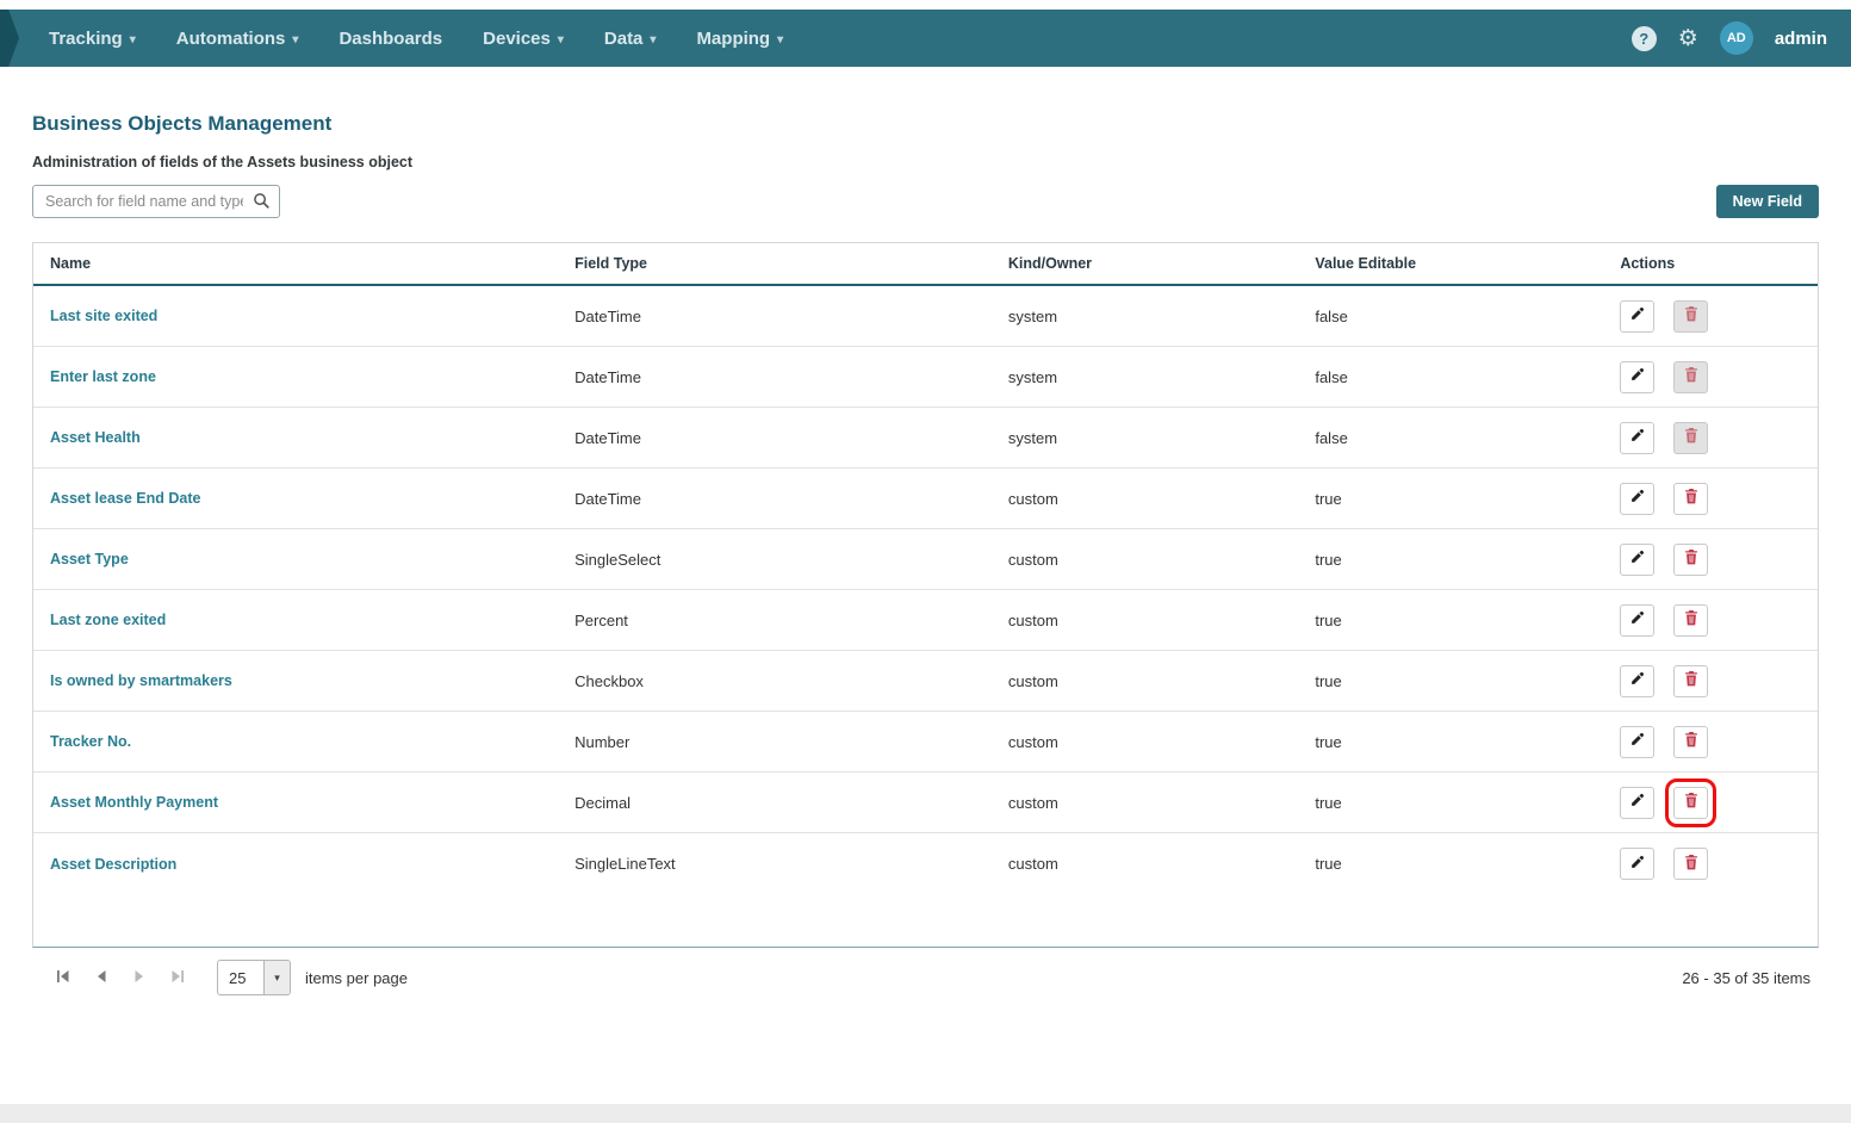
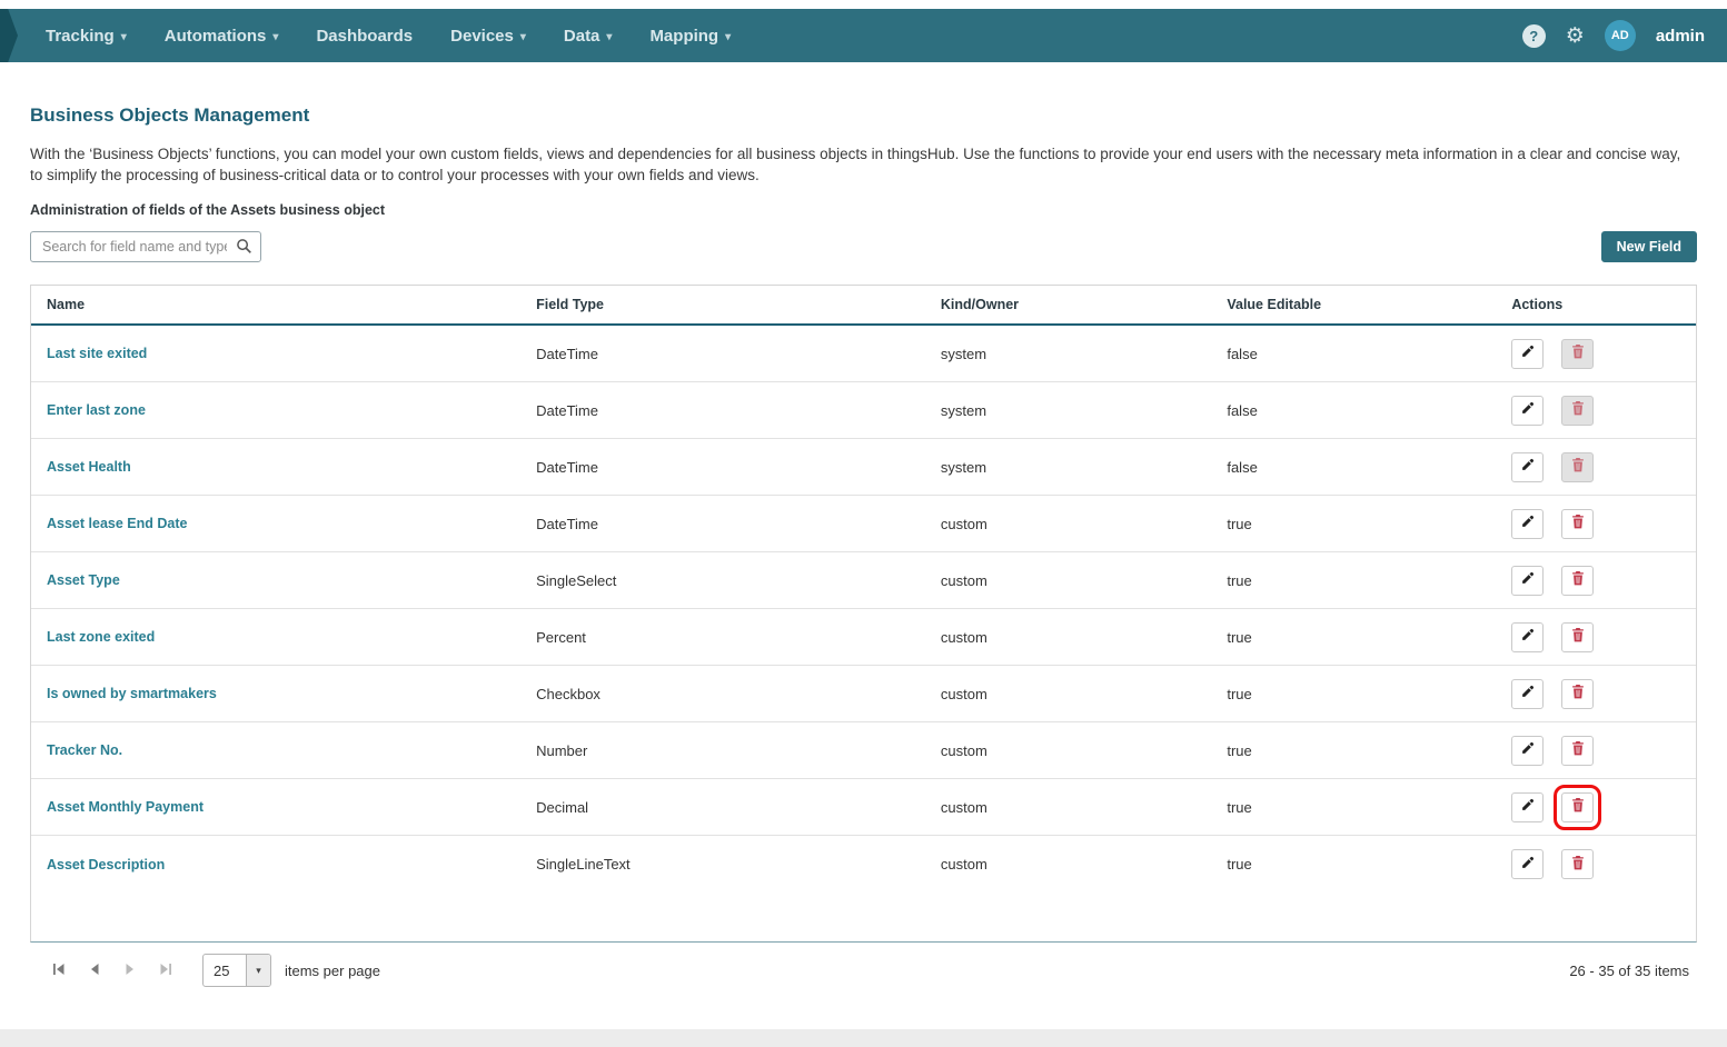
  Tracking
  ▾
  Automations
  ▾
  Dashboards
  Devices
  ▾
  Data
  ▾
  Mapping
  ▾
  ?
  ⚙
  AD
  admin
  Business Objects Management
+ With the ‘Business Objects’ functions, you can model your own custom fields, views and dependencies for all business objects in thingsHub. Use the functions to provide your end users with the necessary meta information in a clear and concise way, to simplify the processing of business-critical data or to control your processes with your own fields and views.
  Administration of fields of the Assets business object
  Search for field name and typ
  New Field
  Name
  Field Type
  Kind/Owner
  Value Editable
  Actions
  Last site exited
  DateTime
  system
  false
  Enter last zone
  DateTime
  system
  false
  Asset Health
  DateTime
  system
  false
  Asset lease End Date
  DateTime
  custom
  true
  Asset Type
  SingleSelect
  custom
  true
  Last zone exited
  Percent
  custom
  true
  Is owned by smartmakers
  Checkbox
  custom
  true
  Tracker No.
  Number
  custom
  true
  Asset Monthly Payment
  Decimal
  custom
  true
  Asset Description
  SingleLineText
  custom
  true
  25
  ▾
  items per page
  26 - 35 of 35 items
